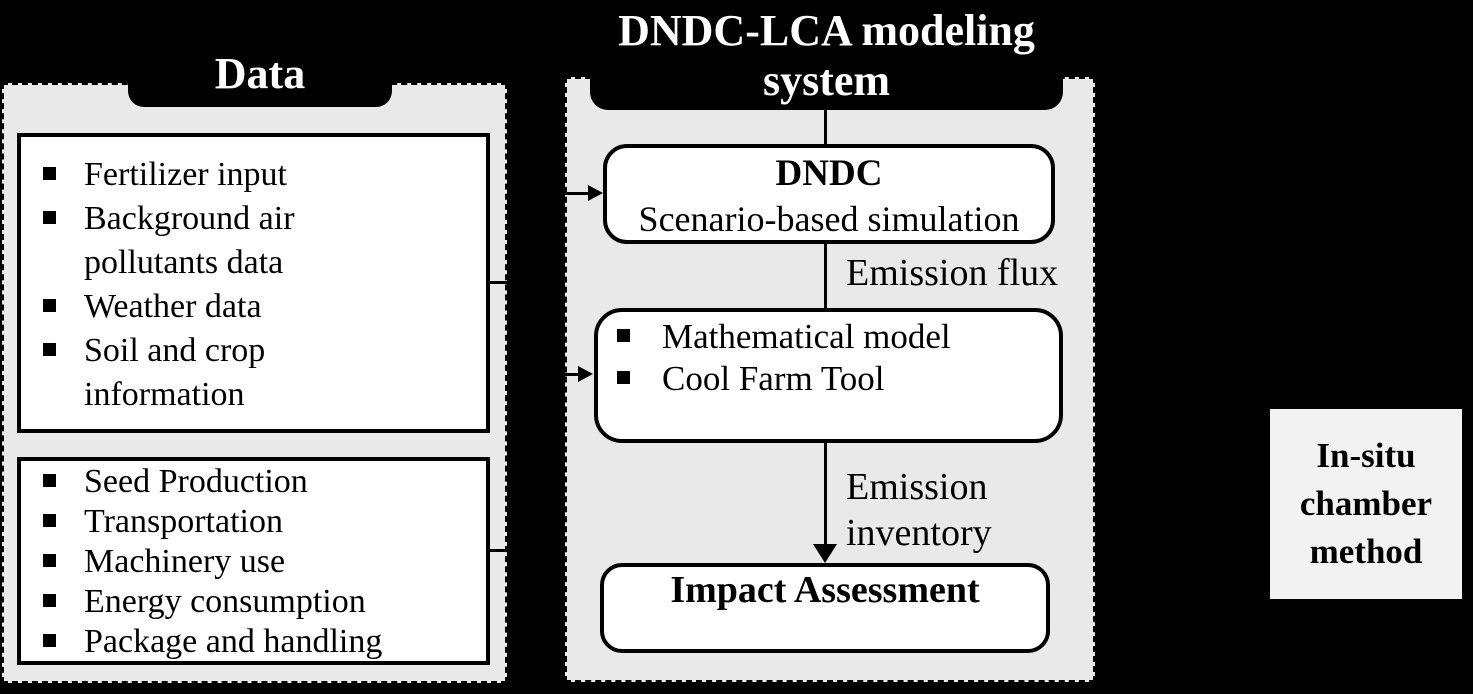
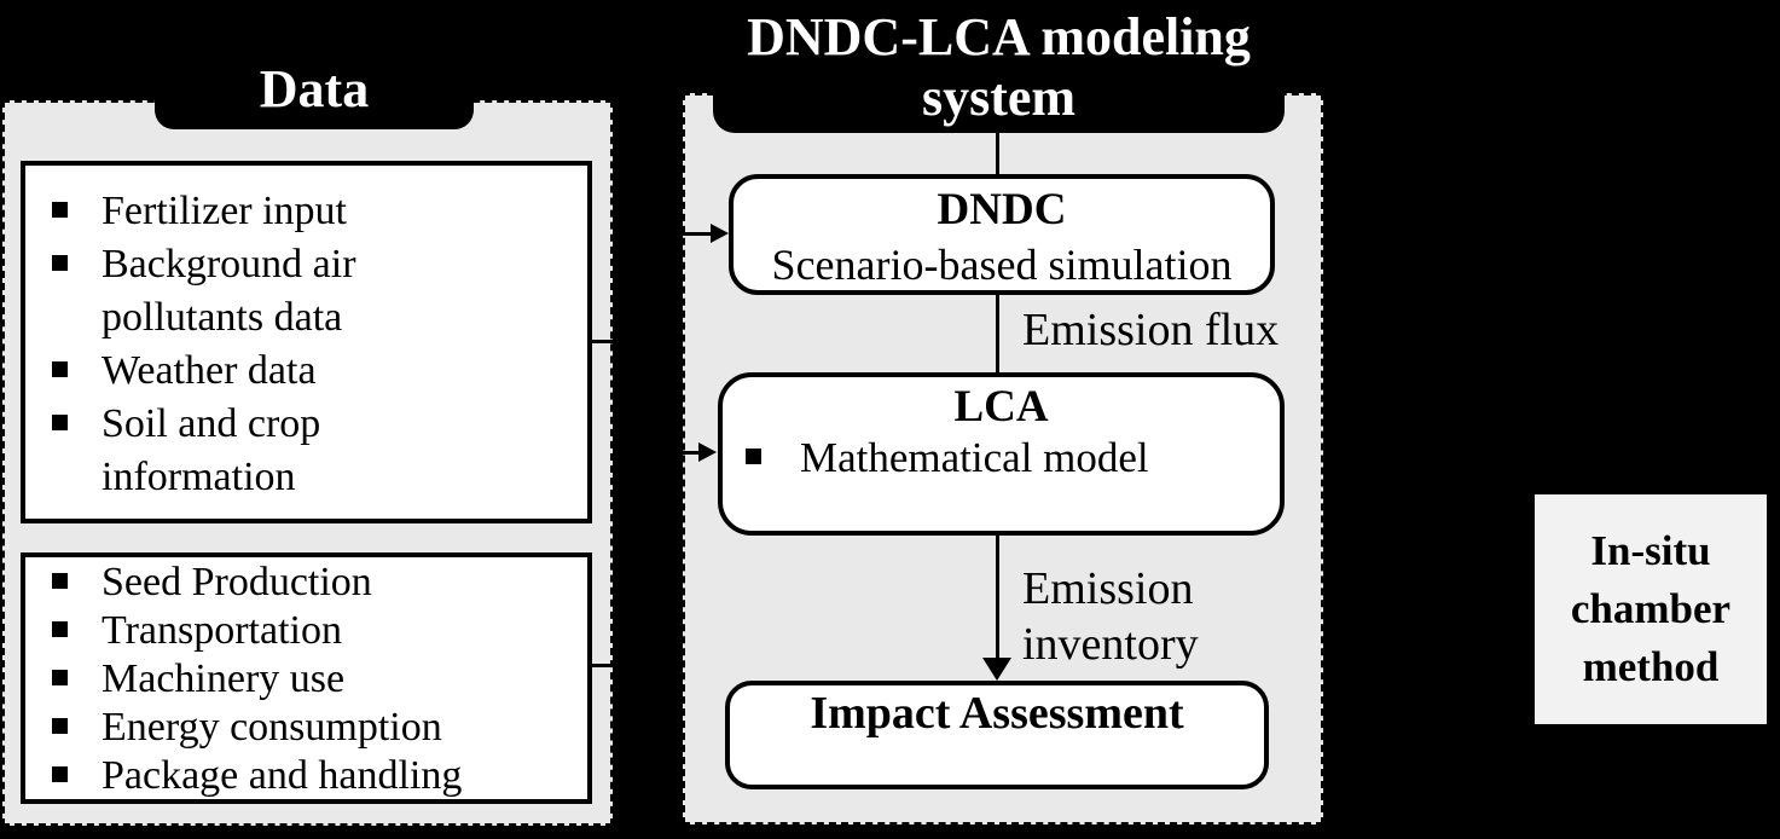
  Data
  Fertilizer input
  Background air pollutants data
  Weather data
  Soil and crop information
  Seed Production
  Transportation
  Machinery use
  Energy consumption
  Package and handling
  DNDC-LCA modeling system
  DNDC
  Scenario-based simulation
  Emission flux
+ LCA
  Mathematical model
- Cool Farm Tool
  Emission inventory
  Impact Assessment
  In-situ chamber method
